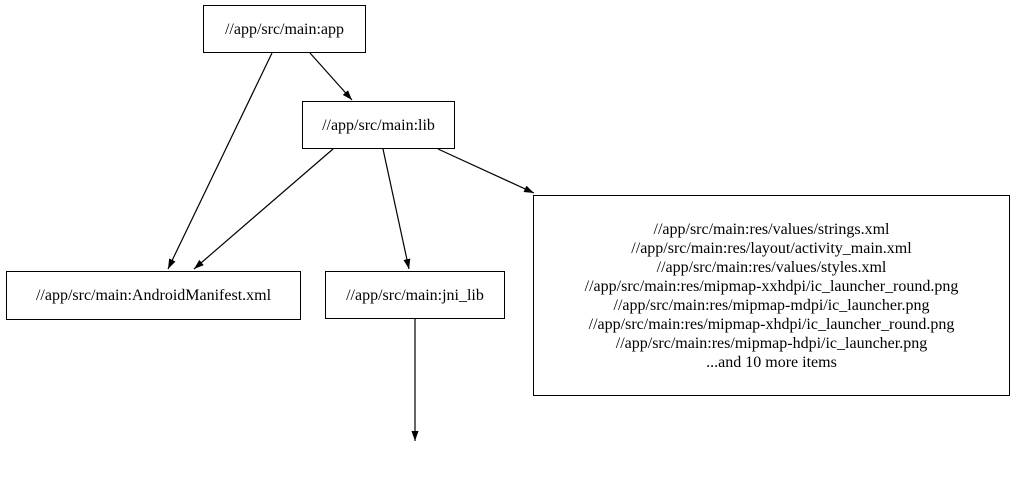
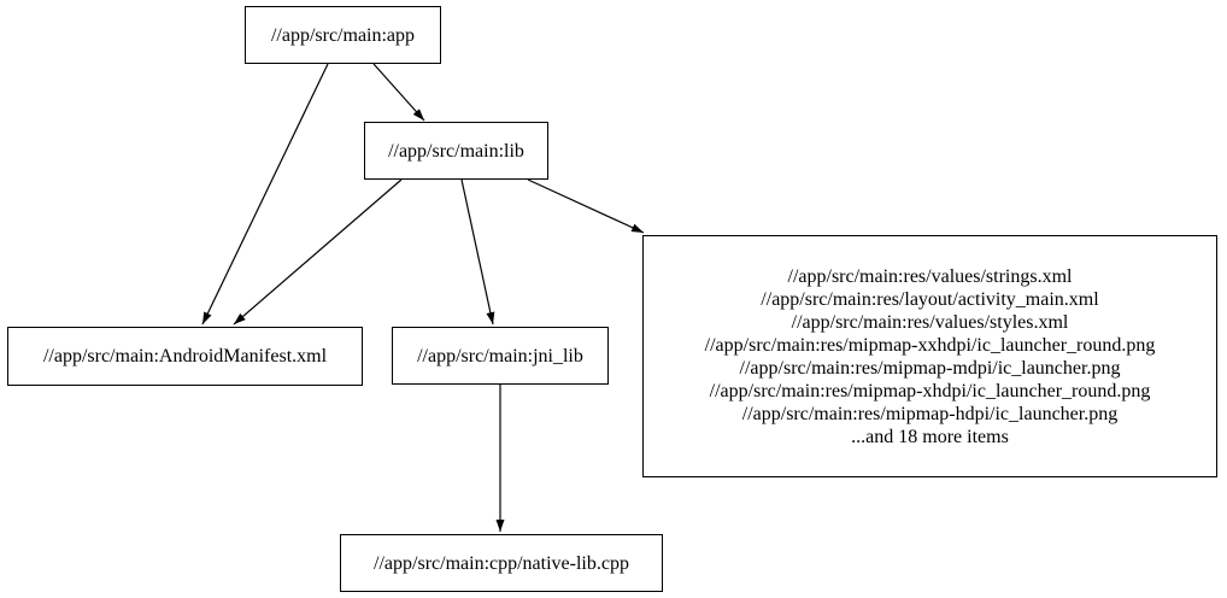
  //app/src/main:app
  //app/src/main:lib
  //app/src/main:AndroidManifest.xml
  //app/src/main:jni_lib
  //app/src/main:res/values/strings.xml
  //app/src/main:res/layout/activity_main.xml
  //app/src/main:res/values/styles.xml
  //app/src/main:res/mipmap-xxhdpi/ic_launcher_round.png
  //app/src/main:res/mipmap-mdpi/ic_launcher.png
  //app/src/main:res/mipmap-xhdpi/ic_launcher_round.png
  //app/src/main:res/mipmap-hdpi/ic_launcher.png
- ...and 10 more items
+ ...and 18 more items
+ //app/src/main:cpp/native-lib.cpp
